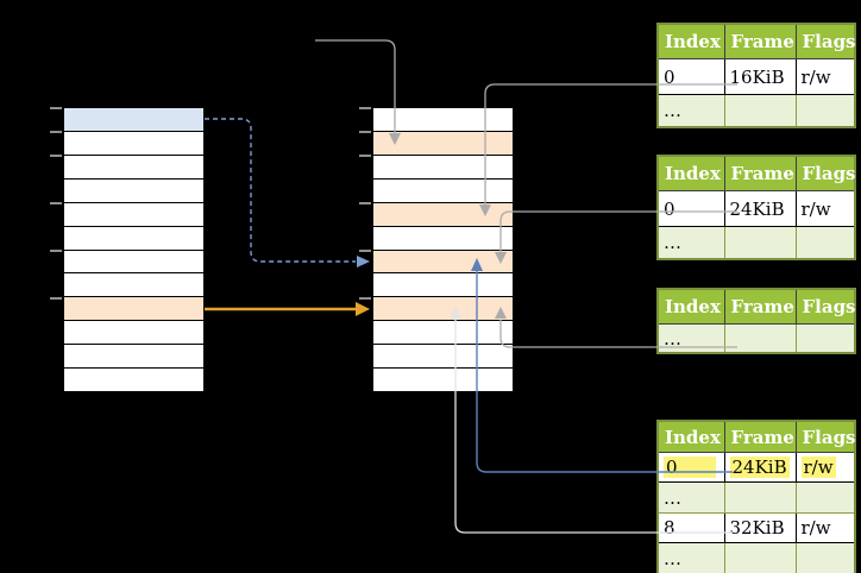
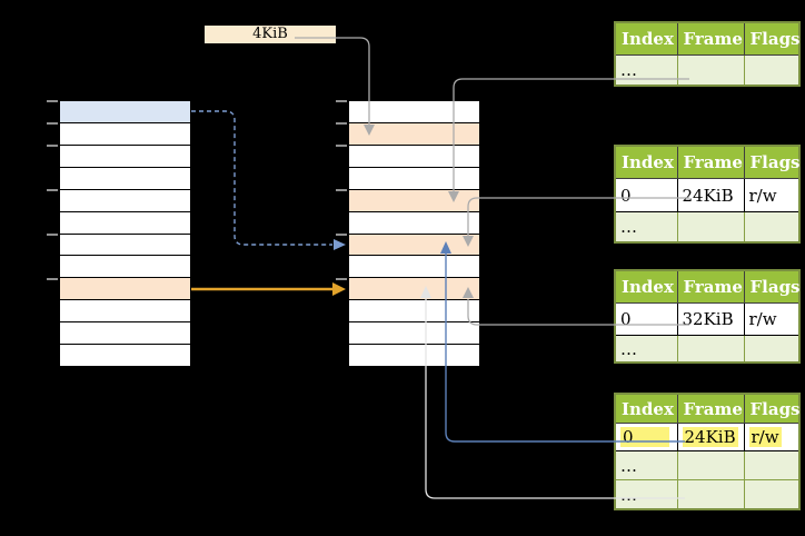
+ 4KiB
  Index	Frame	Flags
- 0	16KiB	r/w
  …
  Index	Frame	Flags
  0	24KiB	r/w
  …
  Index	Frame	Flags
+ 0	32KiB	r/w
  …
  Index	Frame	Flags
  0	24KiB	r/w
  …
- 8	32KiB	r/w
  …
